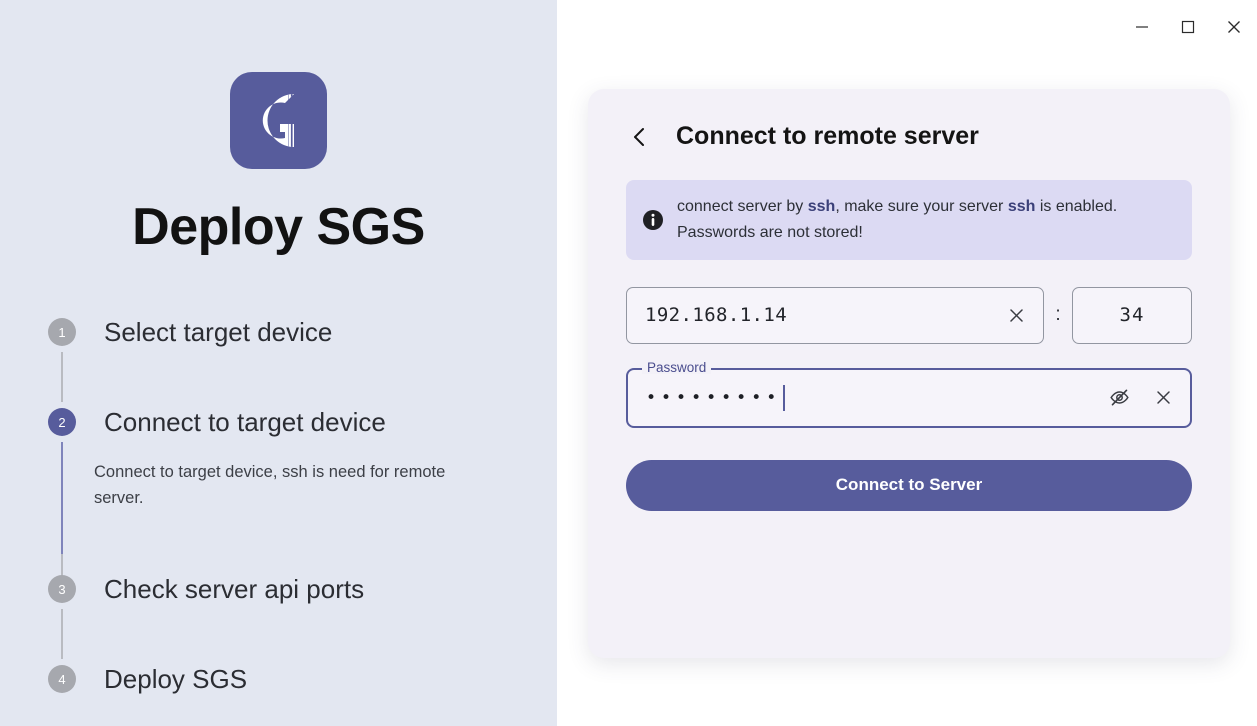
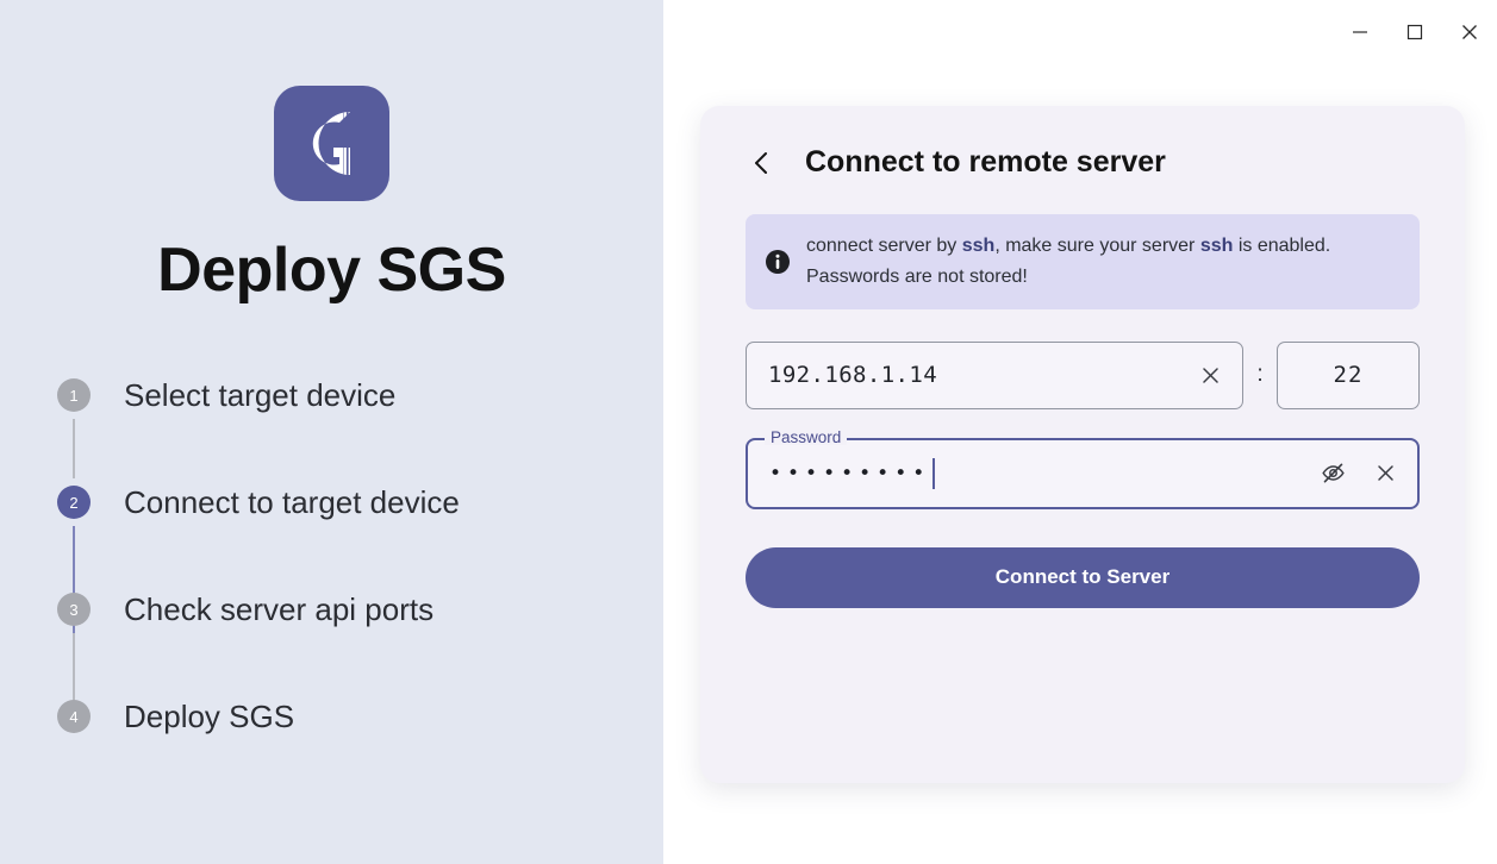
  Deploy SGS
  1
  Select target device
  2
  Connect to target device
- Connect to target device, ssh is need for remote server.
  3
  Check server api ports
  4
  Deploy SGS
  Connect to remote server
  connect server by ssh, make sure your server ssh is enabled. Passwords are not stored!
  192.168.1.14
  :
- 34
+ 22
  Password
  •••••••••
  Connect to Server
